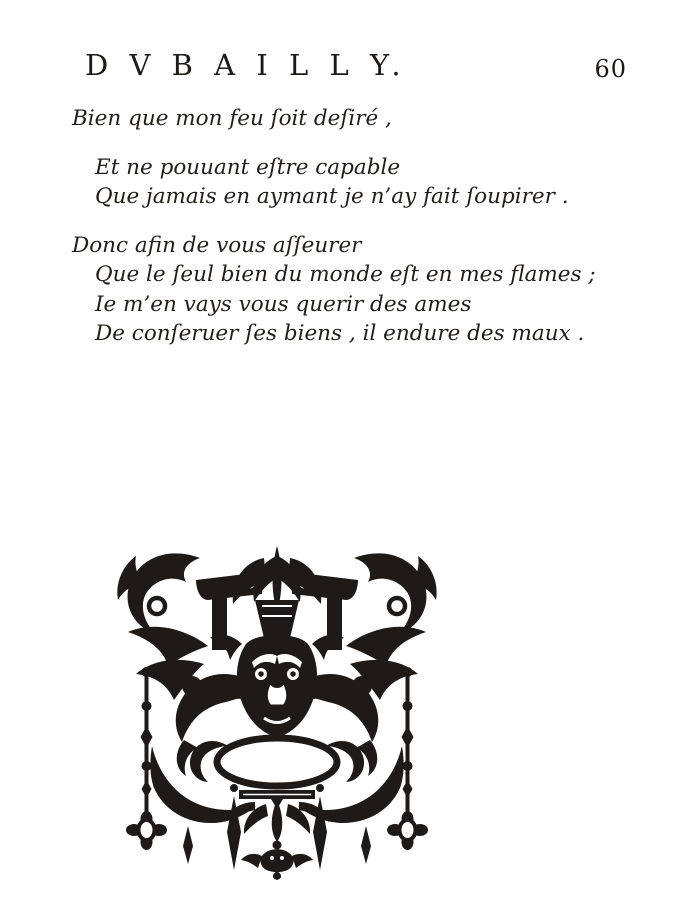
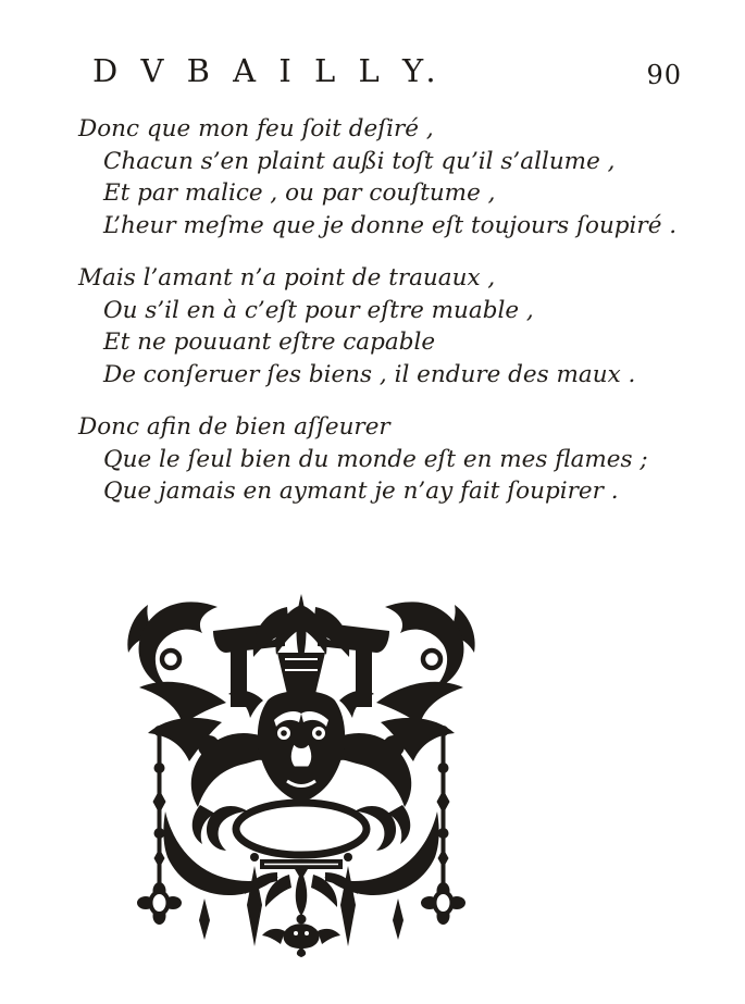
  D V B A I L L Y.
- 60
+ 90
- Bien que mon feu ſoit deſiré ,
+ Donc que mon feu ſoit deſiré ,
+ Chacun s’en plaint außi toſt qu’il s’allume ,
+ Et par malice , ou par couſtume ,
+ L’heur meſme que je donne eſt toujours ſoupiré .
+ Mais l’amant n’a point de trauaux ,
+ Ou s’il en à c’eſt pour eſtre muable ,
  Et ne pouuant eſtre capable
- Que jamais en aymant je n’ay fait ſoupirer .
+ De conſeruer ſes biens , il endure des maux .
- Donc afin de vous aſſeurer
+ Donc afin de bien aſſeurer
  Que le ſeul bien du monde eſt en mes flames ;
- Ie m’en vays vous querir des ames
- De conſeruer ſes biens , il endure des maux .
+ Que jamais en aymant je n’ay fait ſoupirer .
